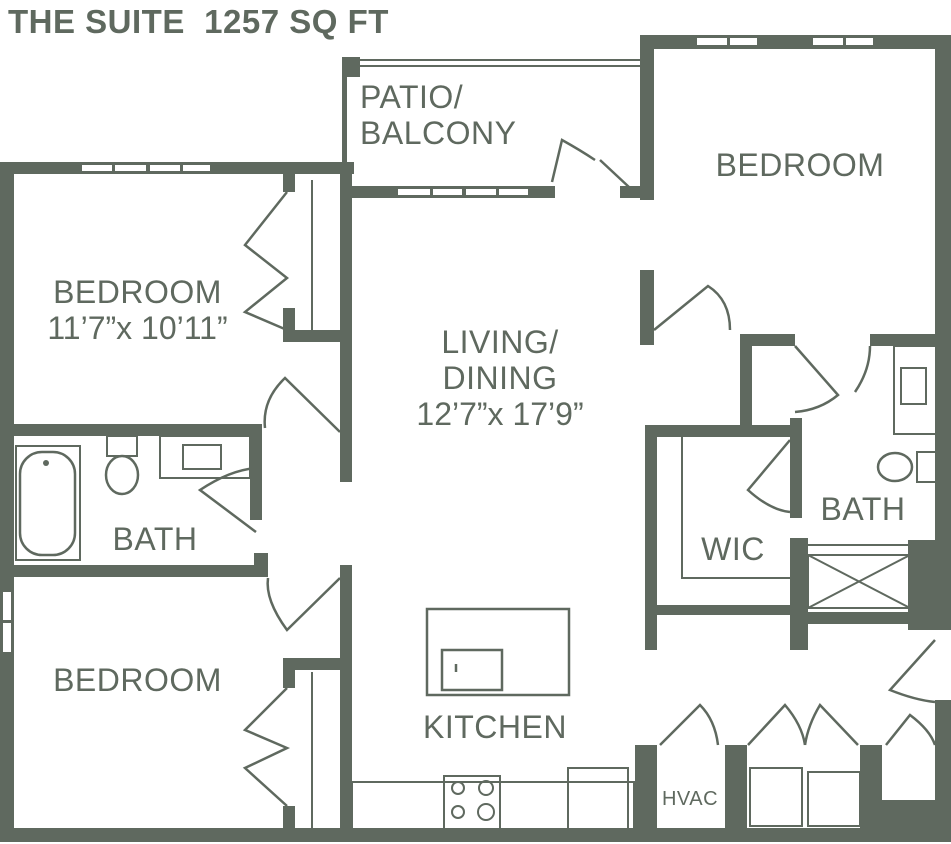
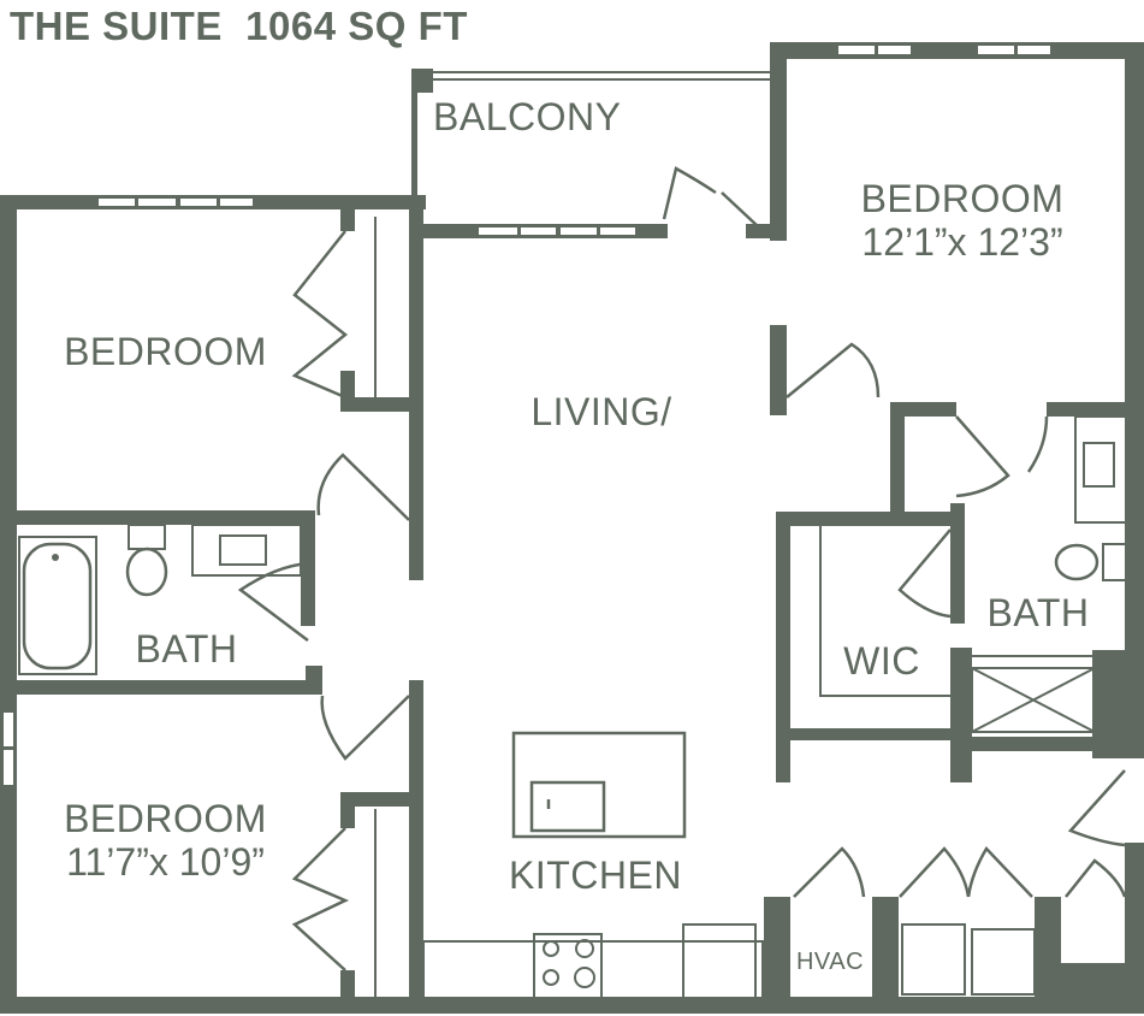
- THE SUITE 1257 SQ FT
+ THE SUITE 1064 SQ FT
- PATIO/
  BALCONY
  BEDROOM
+ 12’1”x 12’3”
  BEDROOM
- 11’7”x 10’11”
  LIVING/
- DINING
- 12’7”x 17’9”
  BATH
  BATH
  WIC
  BEDROOM
+ 11’7”x 10’9”
  KITCHEN
  HVAC
